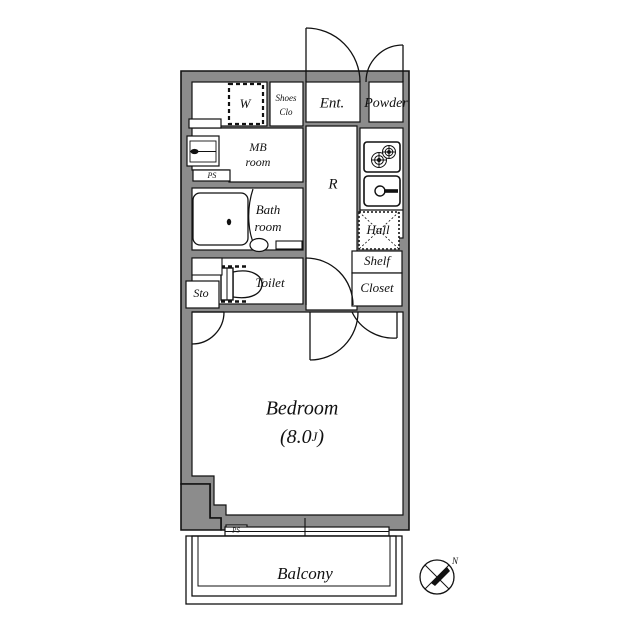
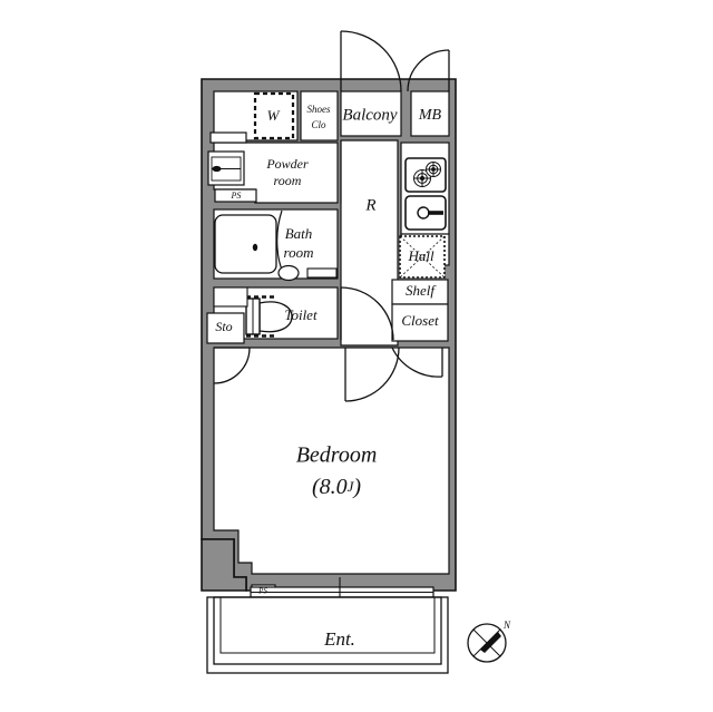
  N
- Ent.
+ Balcony
- Powder
+ MB
  W
  Shoes
  Clo
- MB
+ Powder
  room
  PS
  R
  Bath
  room
  Hall
  Shelf
  Closet
  Toilet
  Sto
  Bedroom
  PS
- Balcony
+ Ent.
  (8.0J)
